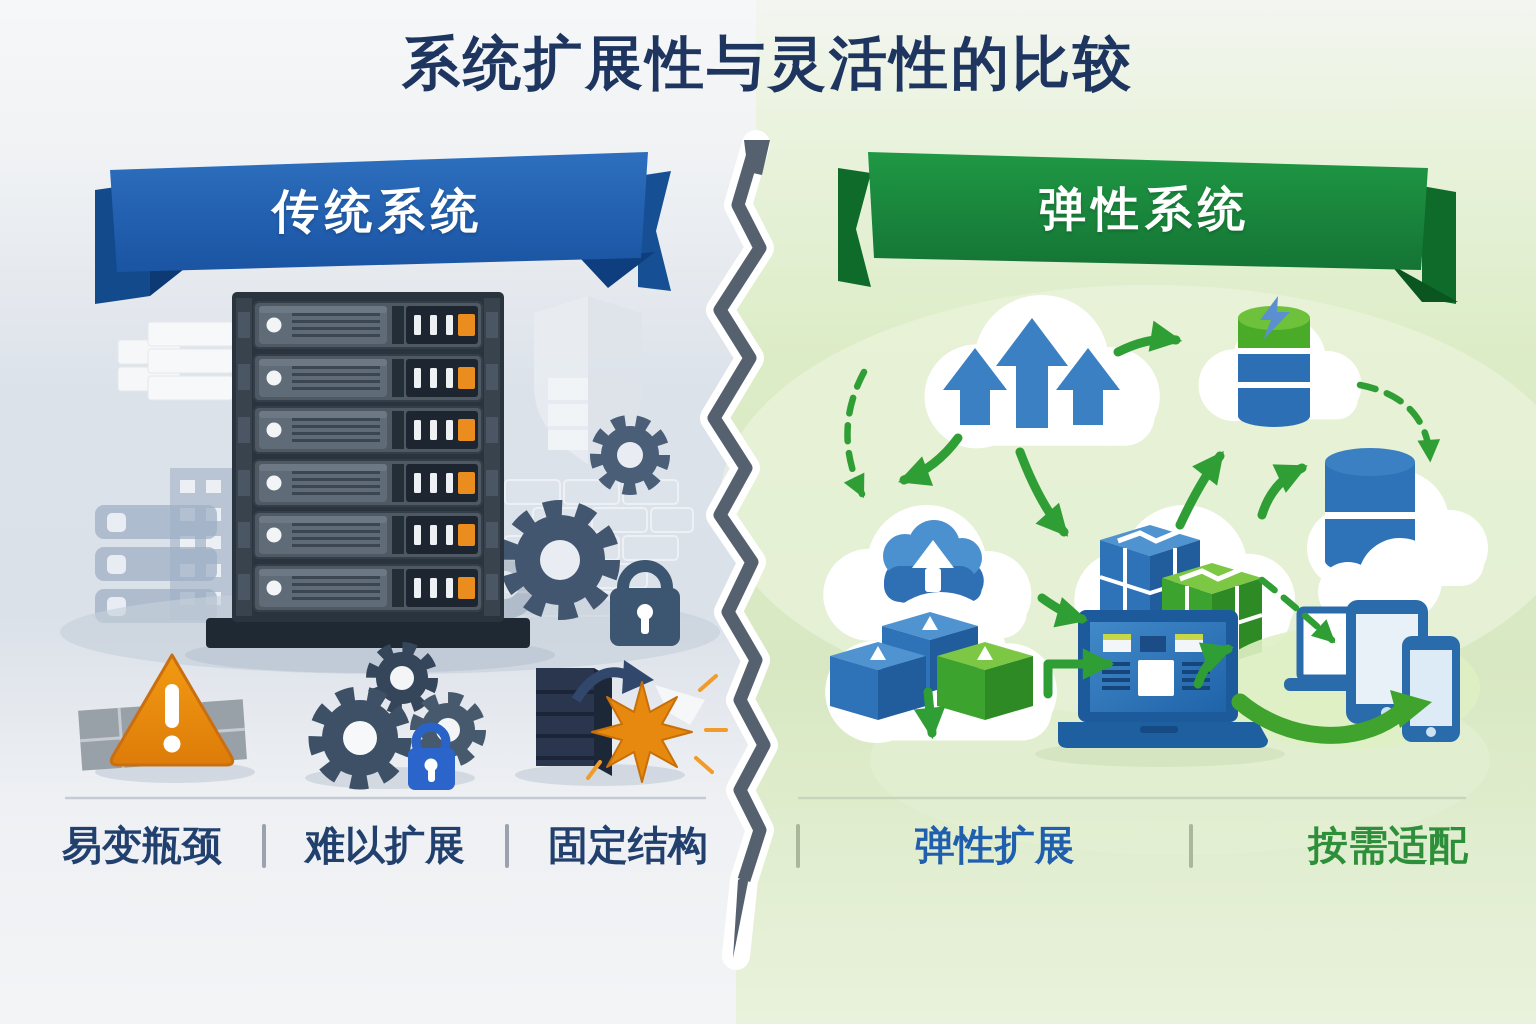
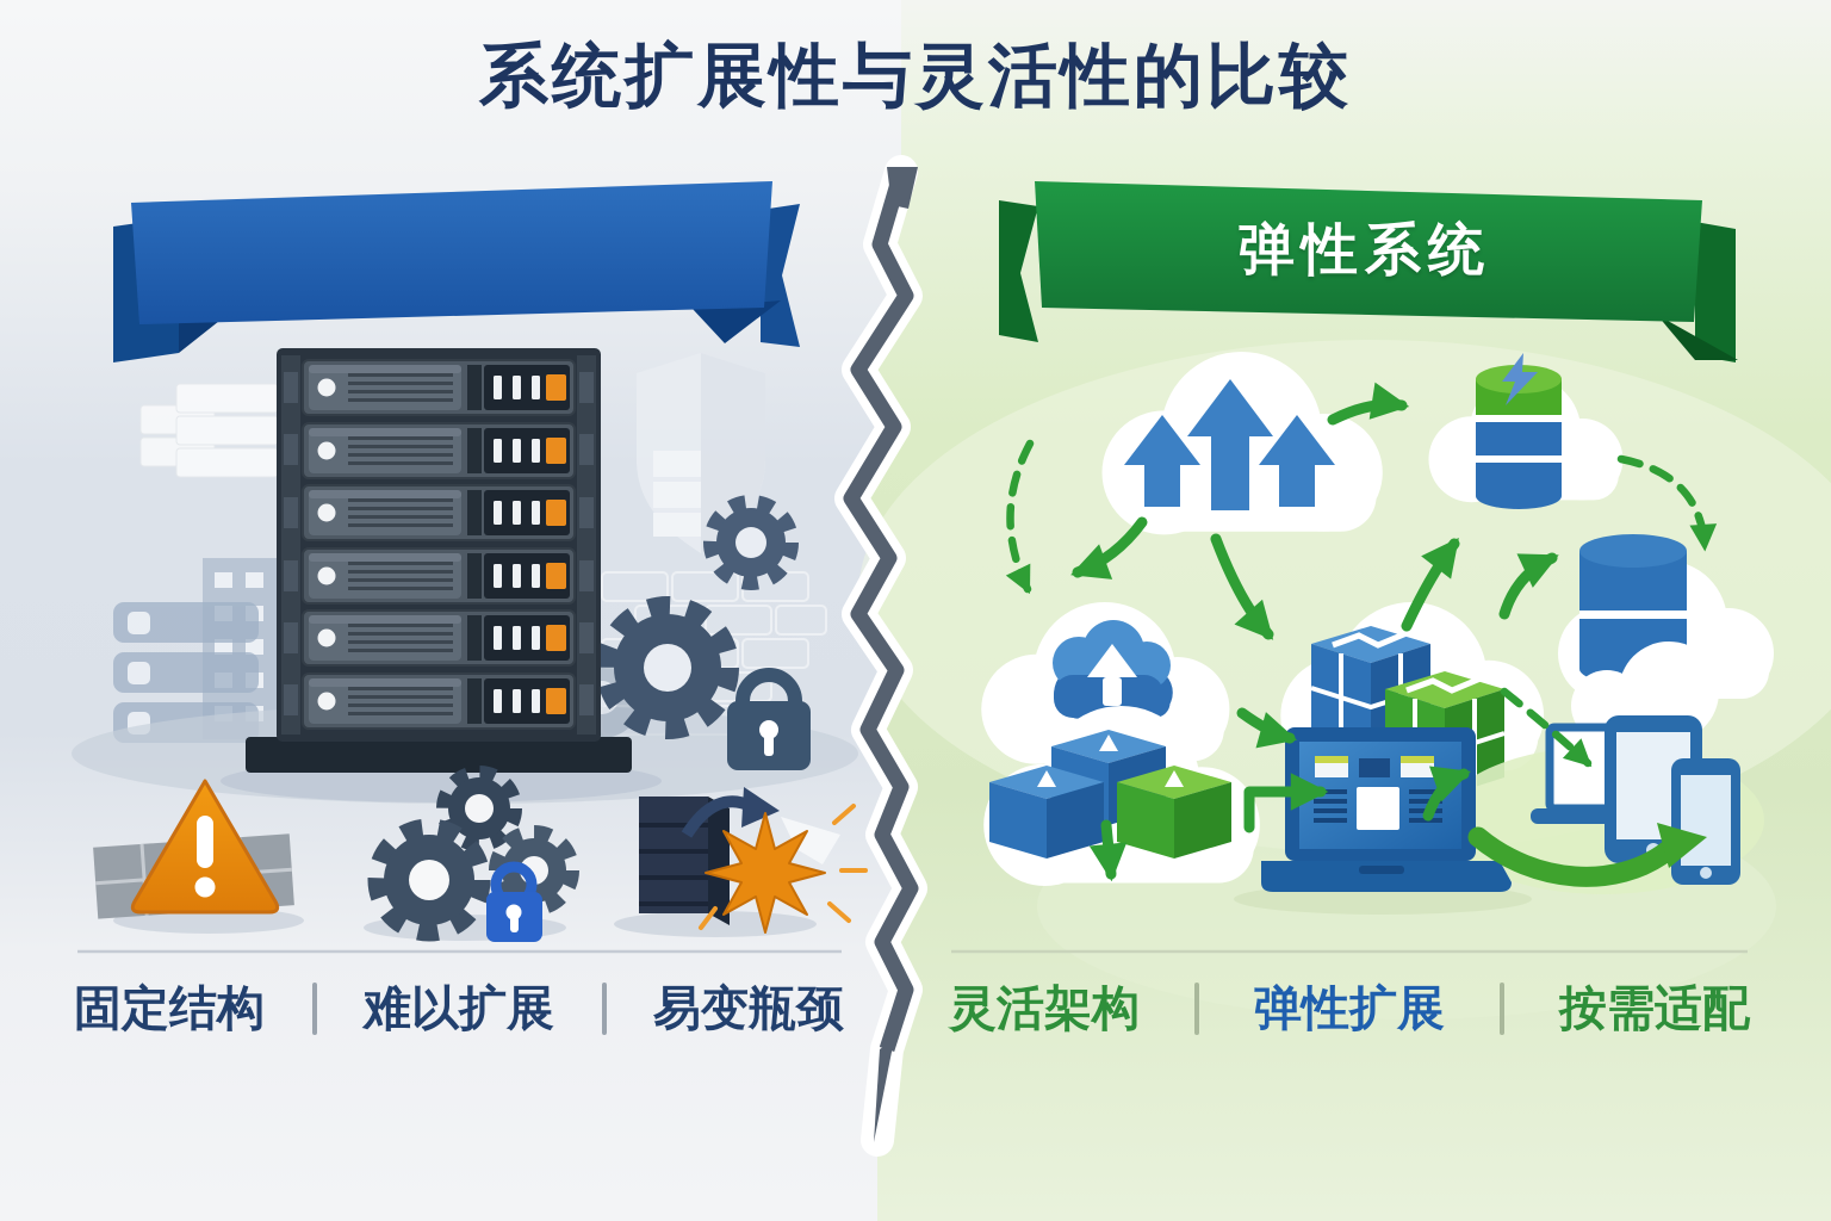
  系统扩展性与灵活性的比较
- 传统系统
  弹性系统
- 易变瓶颈
+ 固定结构
  难以扩展
- 固定结构
+ 易变瓶颈
+ 灵活架构
  弹性扩展
  按需适配
